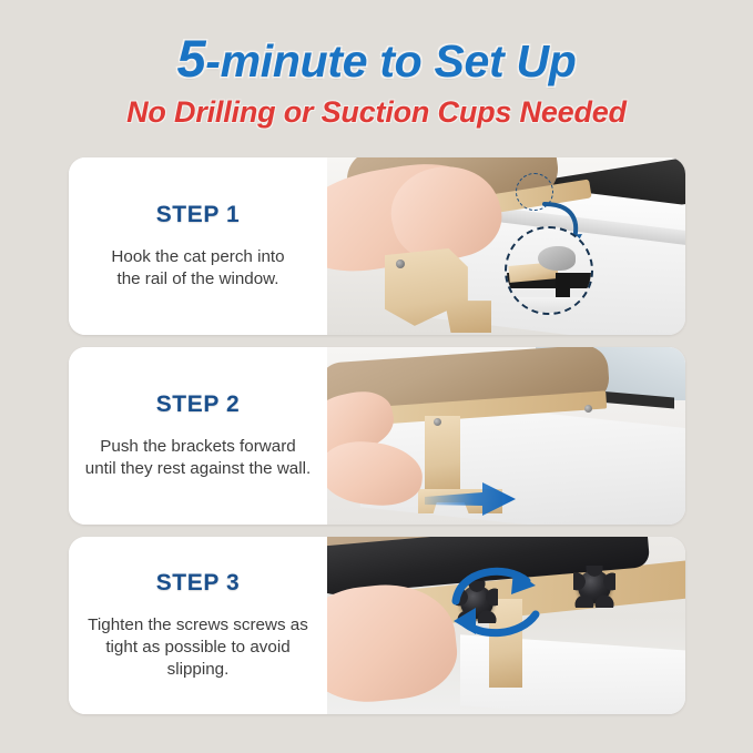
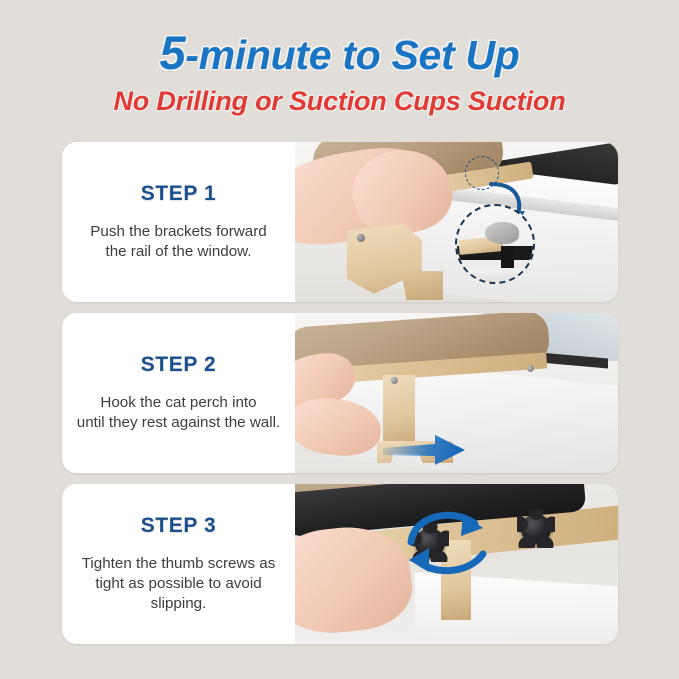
  5-minute to Set Up
- No Drilling or Suction Cups Needed
+ No Drilling or Suction Cups Suction
  STEP 1
- Hook the cat perch into
+ Push the brackets forward
  the rail of the window.
  STEP 2
- Push the brackets forward
+ Hook the cat perch into
  until they rest against the wall.
  STEP 3
- Tighten the screws screws as
+ Tighten the thumb screws as
  tight as possible to avoid
  slipping.
